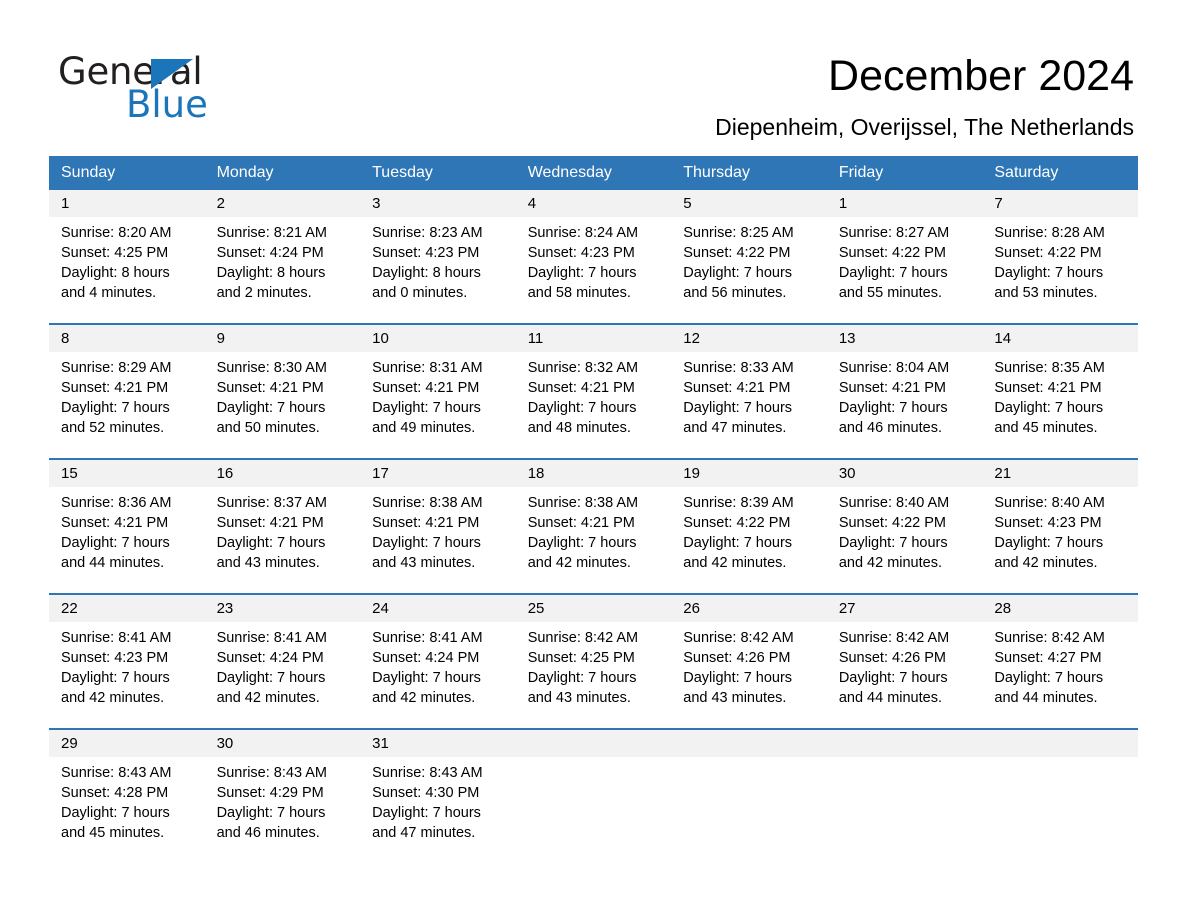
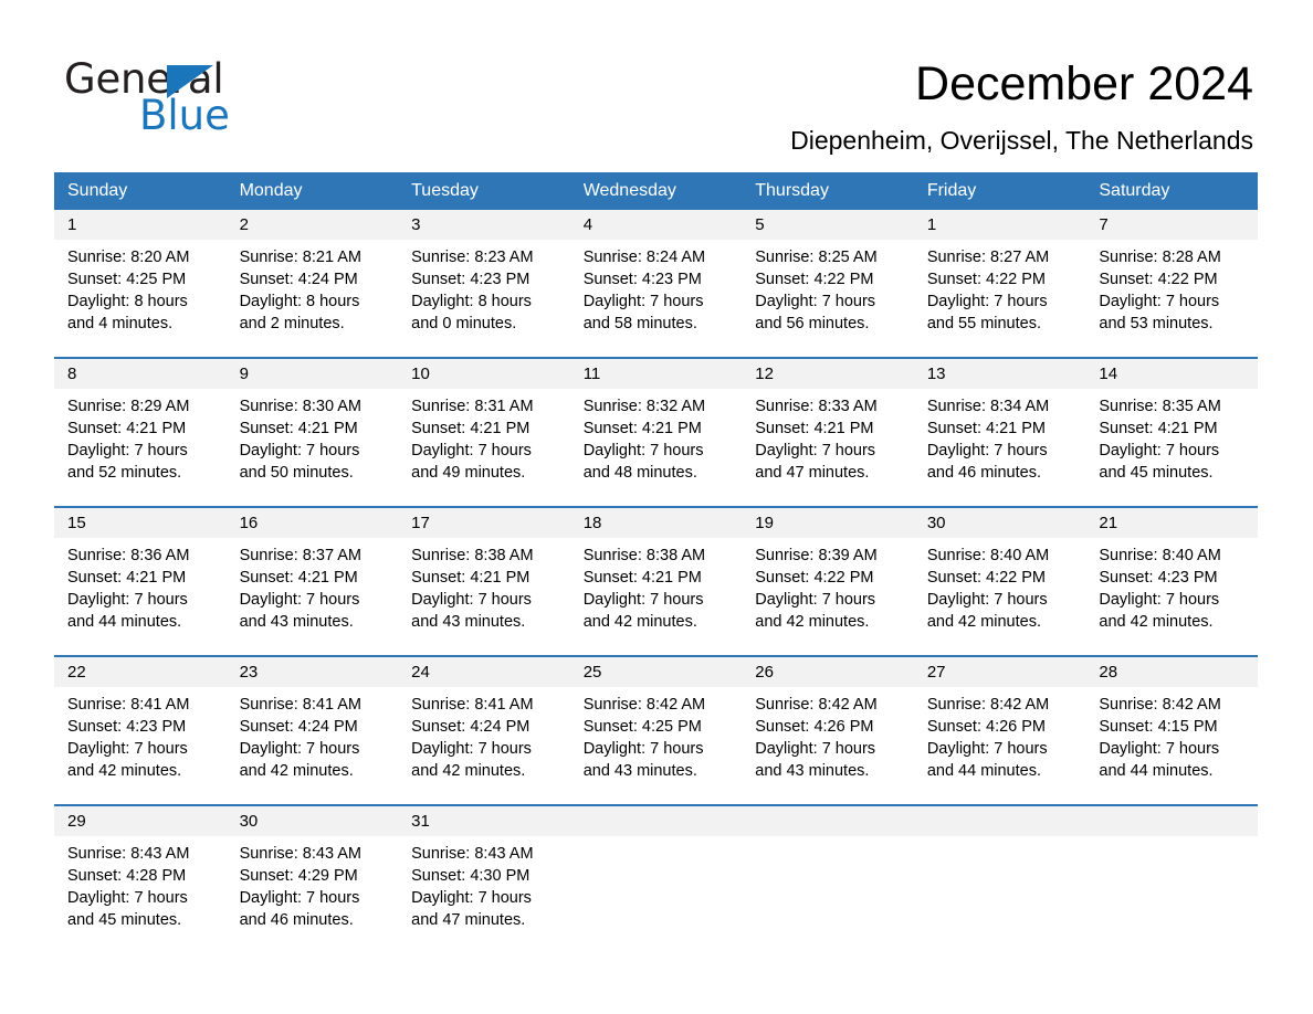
  General
  Blue
  December 2024
  Diepenheim, Overijssel, The Netherlands
  Sunday	Monday	Tuesday	Wednesday	Thursday	Friday	Saturday
  1Sunrise: 8:20 AMSunset: 4:25 PMDaylight: 8 hoursand 4 minutes.	2Sunrise: 8:21 AMSunset: 4:24 PMDaylight: 8 hoursand 2 minutes.	3Sunrise: 8:23 AMSunset: 4:23 PMDaylight: 8 hoursand 0 minutes.	4Sunrise: 8:24 AMSunset: 4:23 PMDaylight: 7 hoursand 58 minutes.	5Sunrise: 8:25 AMSunset: 4:22 PMDaylight: 7 hoursand 56 minutes.	1Sunrise: 8:27 AMSunset: 4:22 PMDaylight: 7 hoursand 55 minutes.	7Sunrise: 8:28 AMSunset: 4:22 PMDaylight: 7 hoursand 53 minutes.
- 8Sunrise: 8:29 AMSunset: 4:21 PMDaylight: 7 hoursand 52 minutes.	9Sunrise: 8:30 AMSunset: 4:21 PMDaylight: 7 hoursand 50 minutes.	10Sunrise: 8:31 AMSunset: 4:21 PMDaylight: 7 hoursand 49 minutes.	11Sunrise: 8:32 AMSunset: 4:21 PMDaylight: 7 hoursand 48 minutes.	12Sunrise: 8:33 AMSunset: 4:21 PMDaylight: 7 hoursand 47 minutes.	13Sunrise: 8:04 AMSunset: 4:21 PMDaylight: 7 hoursand 46 minutes.	14Sunrise: 8:35 AMSunset: 4:21 PMDaylight: 7 hoursand 45 minutes.
+ 8Sunrise: 8:29 AMSunset: 4:21 PMDaylight: 7 hoursand 52 minutes.	9Sunrise: 8:30 AMSunset: 4:21 PMDaylight: 7 hoursand 50 minutes.	10Sunrise: 8:31 AMSunset: 4:21 PMDaylight: 7 hoursand 49 minutes.	11Sunrise: 8:32 AMSunset: 4:21 PMDaylight: 7 hoursand 48 minutes.	12Sunrise: 8:33 AMSunset: 4:21 PMDaylight: 7 hoursand 47 minutes.	13Sunrise: 8:34 AMSunset: 4:21 PMDaylight: 7 hoursand 46 minutes.	14Sunrise: 8:35 AMSunset: 4:21 PMDaylight: 7 hoursand 45 minutes.
  15Sunrise: 8:36 AMSunset: 4:21 PMDaylight: 7 hoursand 44 minutes.	16Sunrise: 8:37 AMSunset: 4:21 PMDaylight: 7 hoursand 43 minutes.	17Sunrise: 8:38 AMSunset: 4:21 PMDaylight: 7 hoursand 43 minutes.	18Sunrise: 8:38 AMSunset: 4:21 PMDaylight: 7 hoursand 42 minutes.	19Sunrise: 8:39 AMSunset: 4:22 PMDaylight: 7 hoursand 42 minutes.	30Sunrise: 8:40 AMSunset: 4:22 PMDaylight: 7 hoursand 42 minutes.	21Sunrise: 8:40 AMSunset: 4:23 PMDaylight: 7 hoursand 42 minutes.
- 22Sunrise: 8:41 AMSunset: 4:23 PMDaylight: 7 hoursand 42 minutes.	23Sunrise: 8:41 AMSunset: 4:24 PMDaylight: 7 hoursand 42 minutes.	24Sunrise: 8:41 AMSunset: 4:24 PMDaylight: 7 hoursand 42 minutes.	25Sunrise: 8:42 AMSunset: 4:25 PMDaylight: 7 hoursand 43 minutes.	26Sunrise: 8:42 AMSunset: 4:26 PMDaylight: 7 hoursand 43 minutes.	27Sunrise: 8:42 AMSunset: 4:26 PMDaylight: 7 hoursand 44 minutes.	28Sunrise: 8:42 AMSunset: 4:27 PMDaylight: 7 hoursand 44 minutes.
+ 22Sunrise: 8:41 AMSunset: 4:23 PMDaylight: 7 hoursand 42 minutes.	23Sunrise: 8:41 AMSunset: 4:24 PMDaylight: 7 hoursand 42 minutes.	24Sunrise: 8:41 AMSunset: 4:24 PMDaylight: 7 hoursand 42 minutes.	25Sunrise: 8:42 AMSunset: 4:25 PMDaylight: 7 hoursand 43 minutes.	26Sunrise: 8:42 AMSunset: 4:26 PMDaylight: 7 hoursand 43 minutes.	27Sunrise: 8:42 AMSunset: 4:26 PMDaylight: 7 hoursand 44 minutes.	28Sunrise: 8:42 AMSunset: 4:15 PMDaylight: 7 hoursand 44 minutes.
  29Sunrise: 8:43 AMSunset: 4:28 PMDaylight: 7 hoursand 45 minutes.	30Sunrise: 8:43 AMSunset: 4:29 PMDaylight: 7 hoursand 46 minutes.	31Sunrise: 8:43 AMSunset: 4:30 PMDaylight: 7 hoursand 47 minutes.
